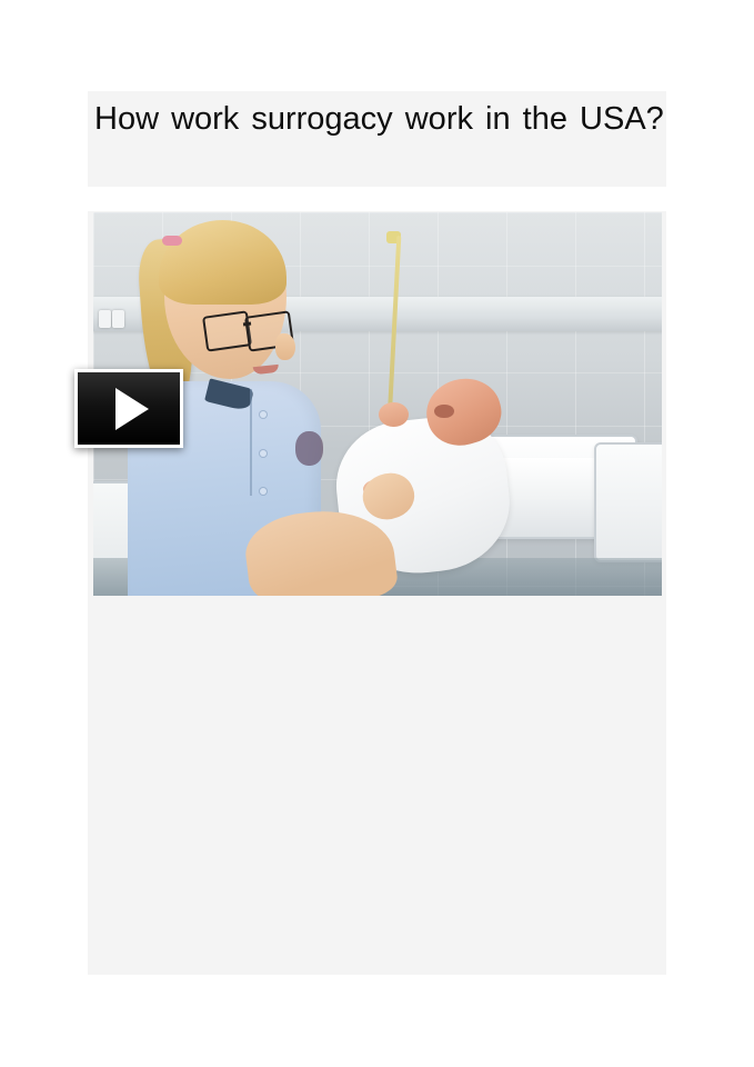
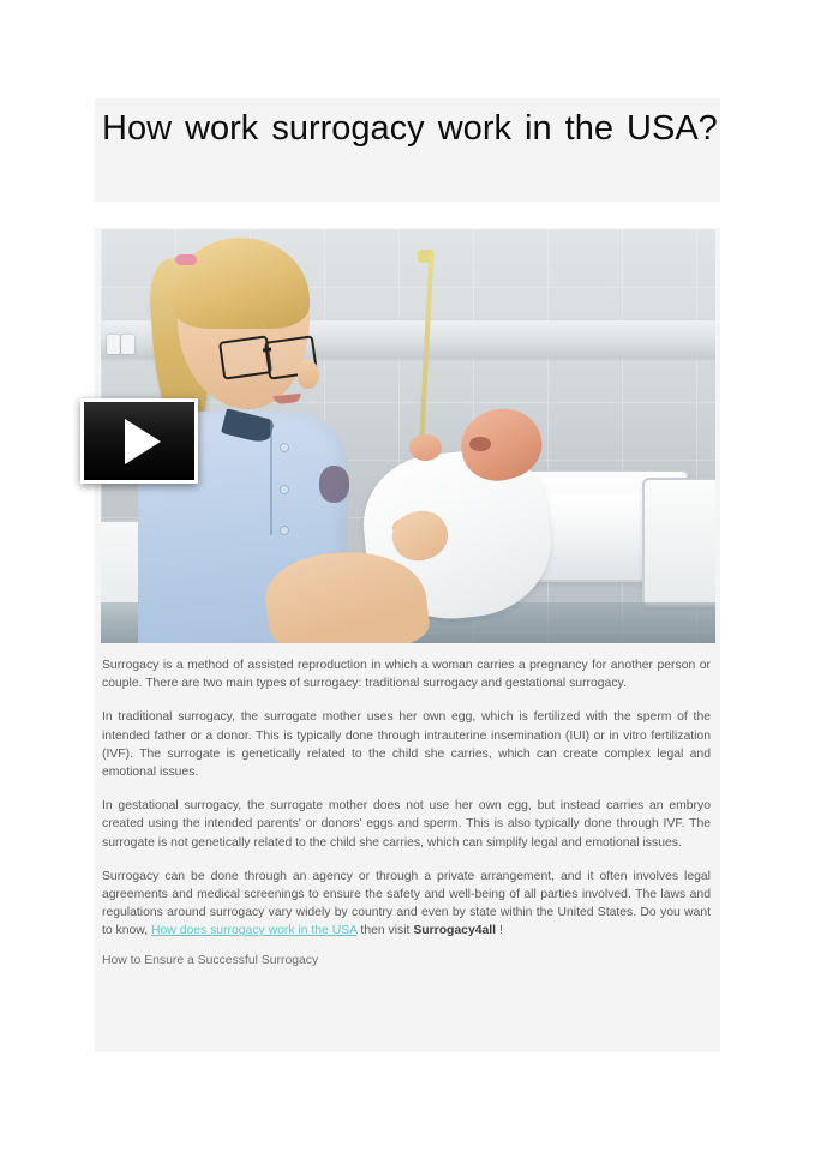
  How work surrogacy work in the USA?
+ Surrogacy is a method of assisted reproduction in which a woman carries a pregnancy for another person or couple. There are two main types of surrogacy: traditional surrogacy and gestational surrogacy.
+ In traditional surrogacy, the surrogate mother uses her own egg, which is fertilized with the sperm of the intended father or a donor. This is typically done through intrauterine insemination (IUI) or in vitro fertilization (IVF). The surrogate is genetically related to the child she carries, which can create complex legal and emotional issues.
+ In gestational surrogacy, the surrogate mother does not use her own egg, but instead carries an embryo created using the intended parents' or donors' eggs and sperm. This is also typically done through IVF. The surrogate is not genetically related to the child she carries, which can simplify legal and emotional issues.
+ Surrogacy can be done through an agency or through a private arrangement, and it often involves legal agreements and medical screenings to ensure the safety and well-being of all parties involved. The laws and regulations around surrogacy vary widely by country and even by state within the United States. Do you want to know, How does surrogacy work in the USA then visit Surrogacy4all !
+ How to Ensure a Successful Surrogacy
